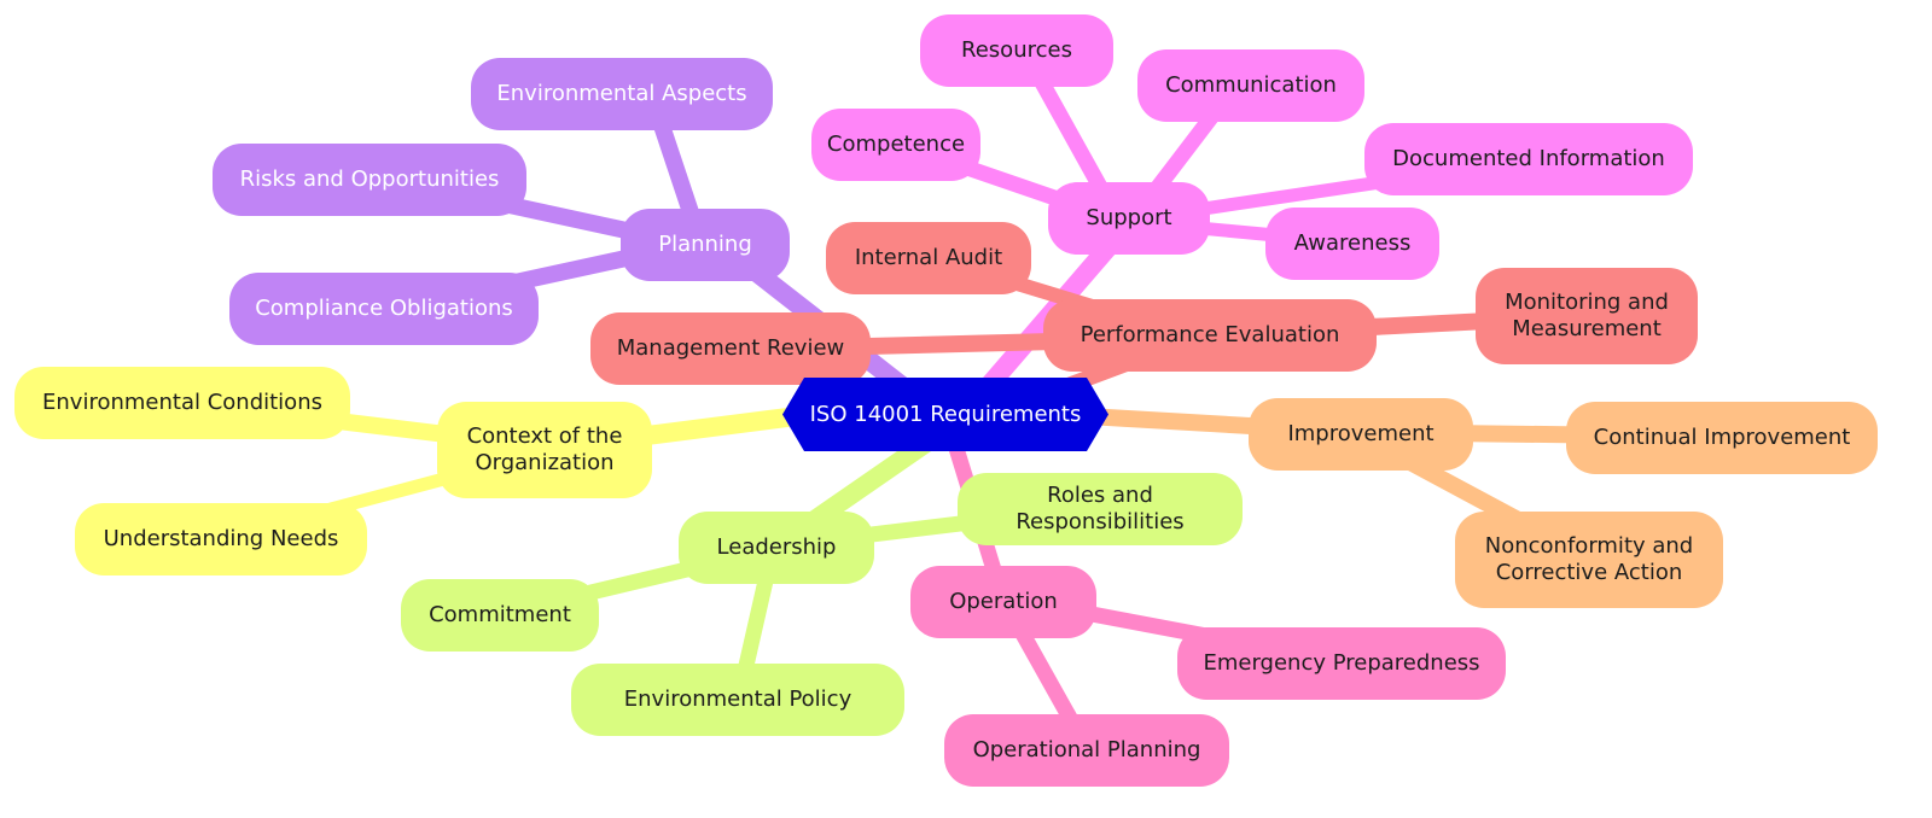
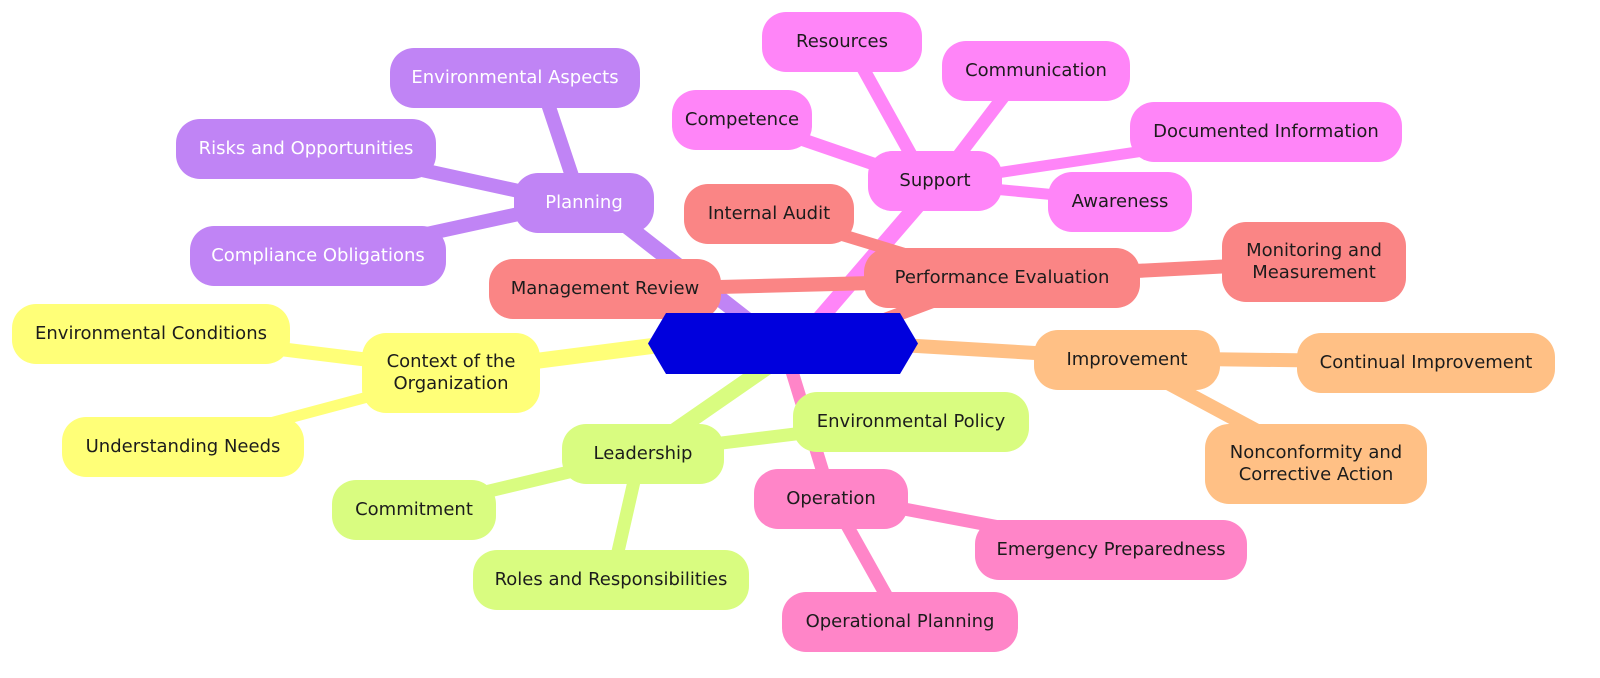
  Environmental Aspects
  Risks and Opportunities
  Compliance Obligations
  Planning
  Resources
  Communication
  Competence
  Documented Information
  Awareness
  Support
  Internal Audit
  Management Review
  Monitoring and Measurement
  Performance Evaluation
  Environmental Conditions
  Understanding Needs
  Context of the Organization
  Continual Improvement
  Nonconformity and Corrective Action
  Improvement
- Roles and Responsibilities
+ Environmental Policy
  Commitment
- Environmental Policy
+ Roles and Responsibilities
  Leadership
  Emergency Preparedness
  Operational Planning
  Operation
- ISO 14001 Requirements
